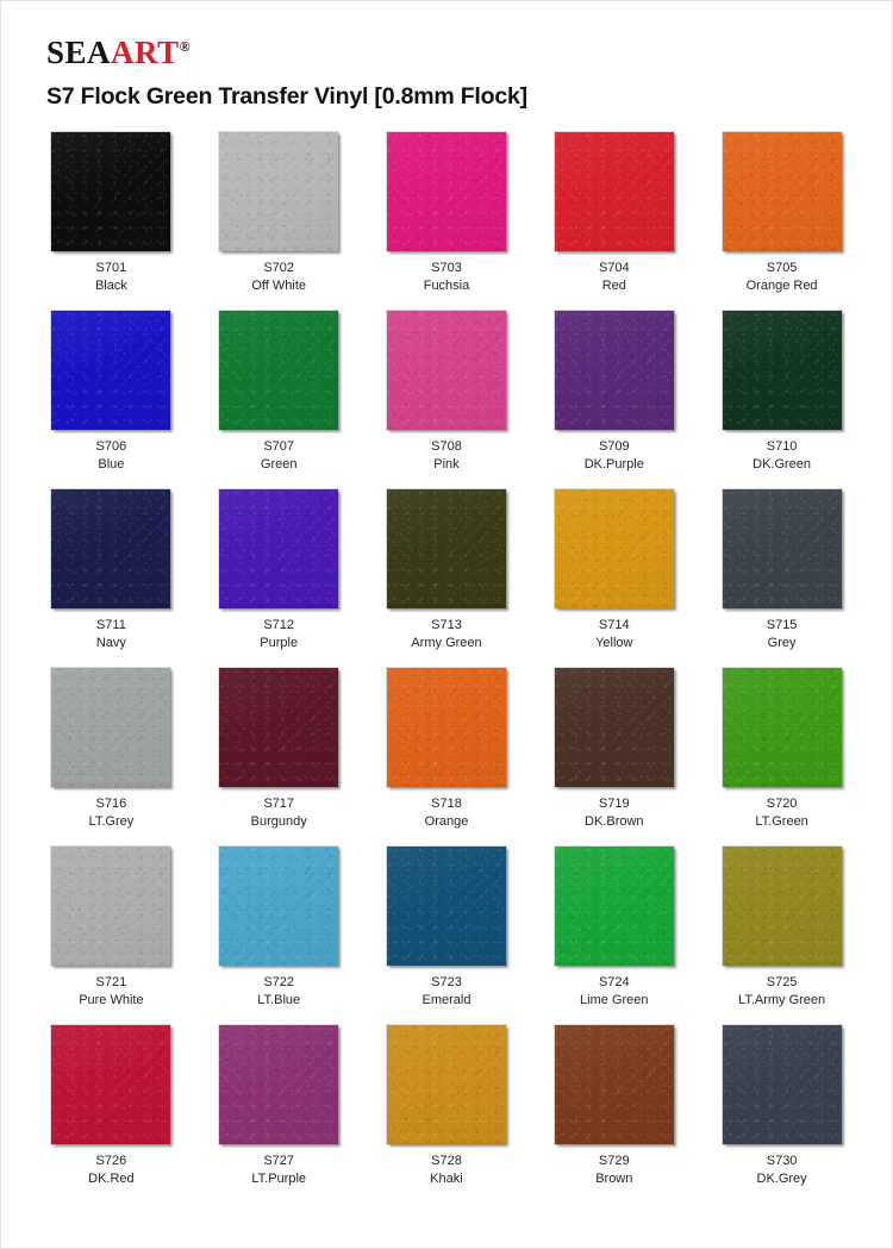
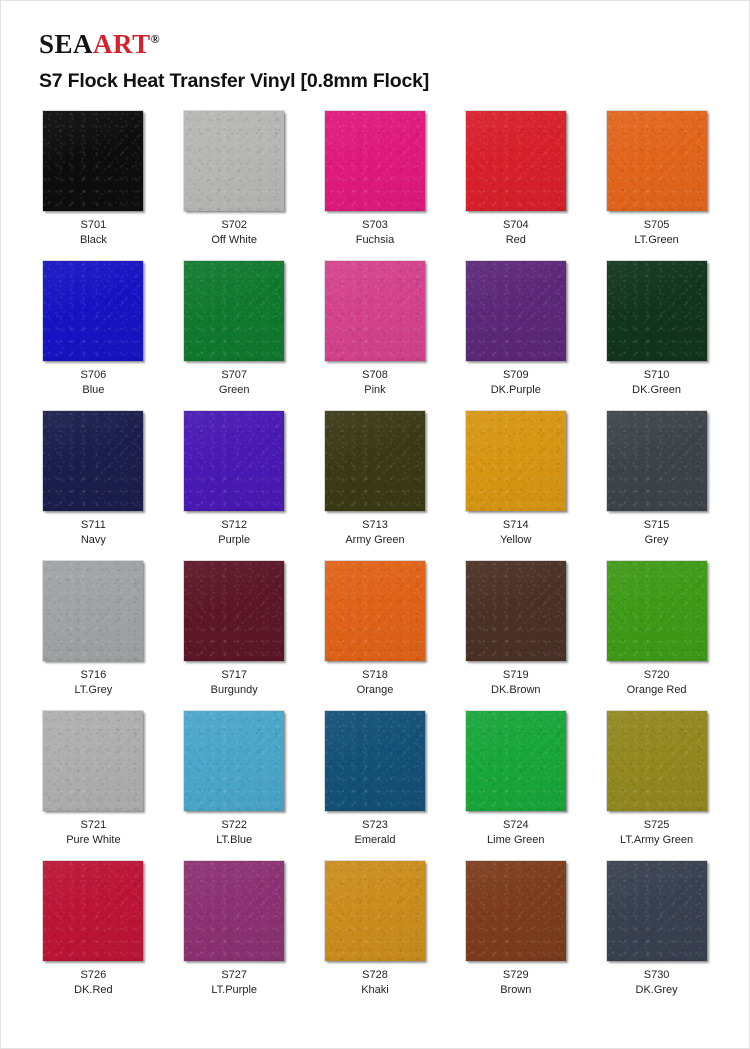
  SEAART®
- S7 Flock Green Transfer Vinyl [0.8mm Flock]
+ S7 Flock Heat Transfer Vinyl [0.8mm Flock]
  S701
  Black
  S702
  Off White
  S703
  Fuchsia
  S704
  Red
  S705
- Orange Red
+ LT.Green
  S706
  Blue
  S707
  Green
  S708
  Pink
  S709
  DK.Purple
  S710
  DK.Green
  S711
  Navy
  S712
  Purple
  S713
  Army Green
  S714
  Yellow
  S715
  Grey
  S716
  LT.Grey
  S717
  Burgundy
  S718
  Orange
  S719
  DK.Brown
  S720
- LT.Green
+ Orange Red
  S721
  Pure White
  S722
  LT.Blue
  S723
  Emerald
  S724
  Lime Green
  S725
  LT.Army Green
  S726
  DK.Red
  S727
  LT.Purple
  S728
  Khaki
  S729
  Brown
  S730
  DK.Grey
